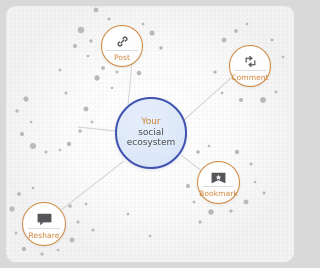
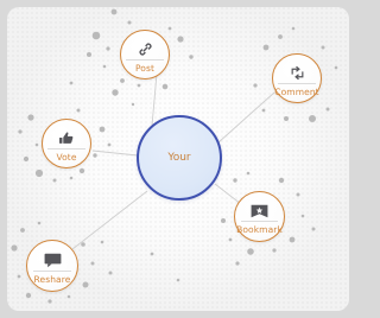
  Your
- social
- ecosystem
  Post
  Comment
+ Vote
  Bookmark
  Reshare
